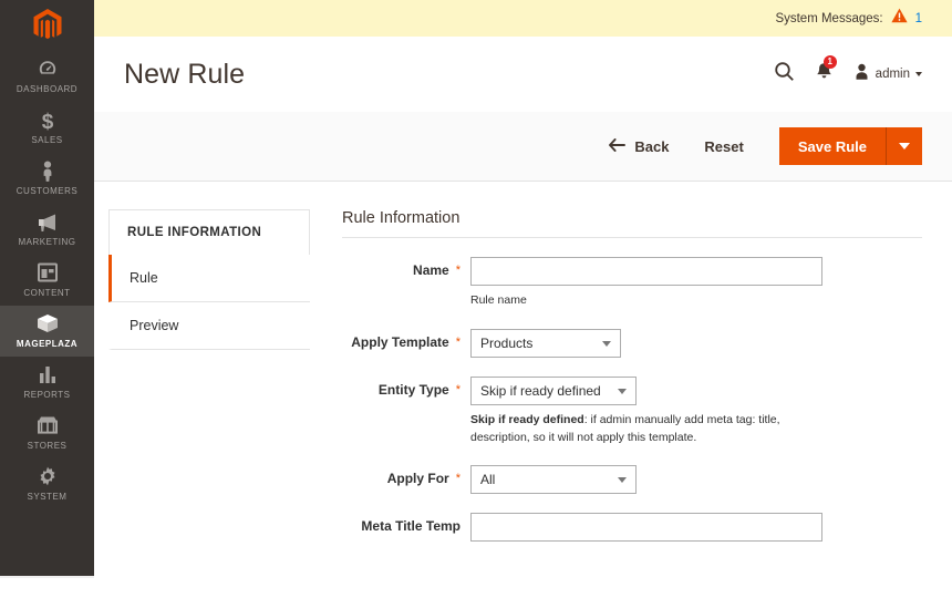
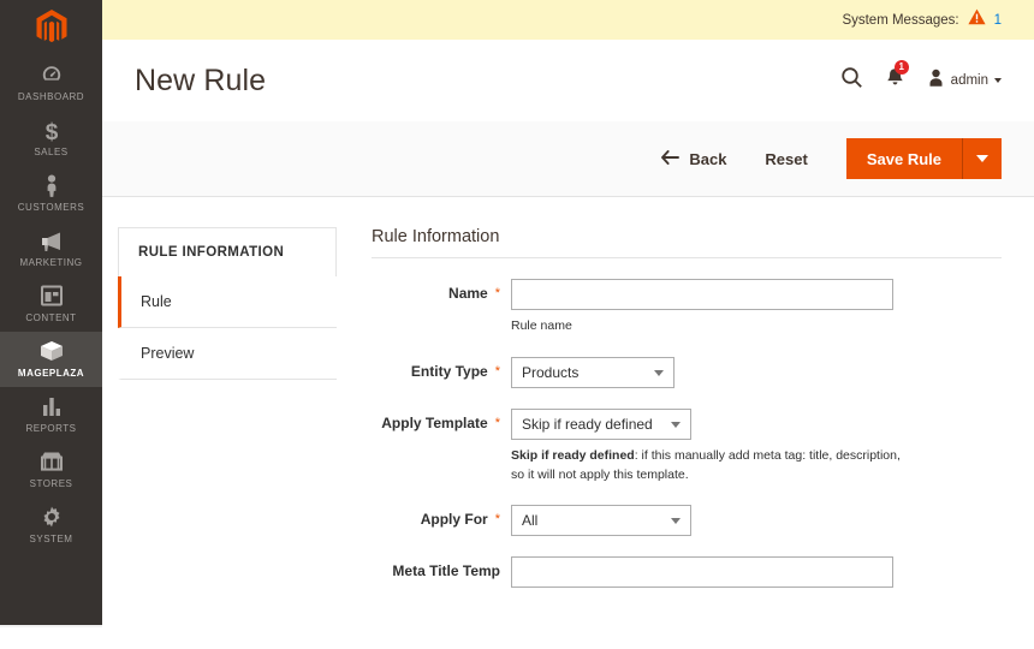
  DASHBOARD
  $
  SALES
  CUSTOMERS
  MARKETING
  CONTENT
  MAGEPLAZA
  REPORTS
  STORES
  SYSTEM
  System Messages:
  1
  New Rule
  1
  admin
  Back
  Reset
  Save Rule
  RULE INFORMATION
  Rule
  Preview
  Rule Information
  Name
  *
  Rule name
- Apply Template
+ Entity Type
  *
  Products
- Entity Type
+ Apply Template
  *
  Skip if ready defined
- Skip if ready defined: if admin manually add meta tag: title, description, so it will not apply this template.
+ Skip if ready defined: if this manually add meta tag: title, description, so it will not apply this template.
  Apply For
  *
  All
  Meta Title Temp
